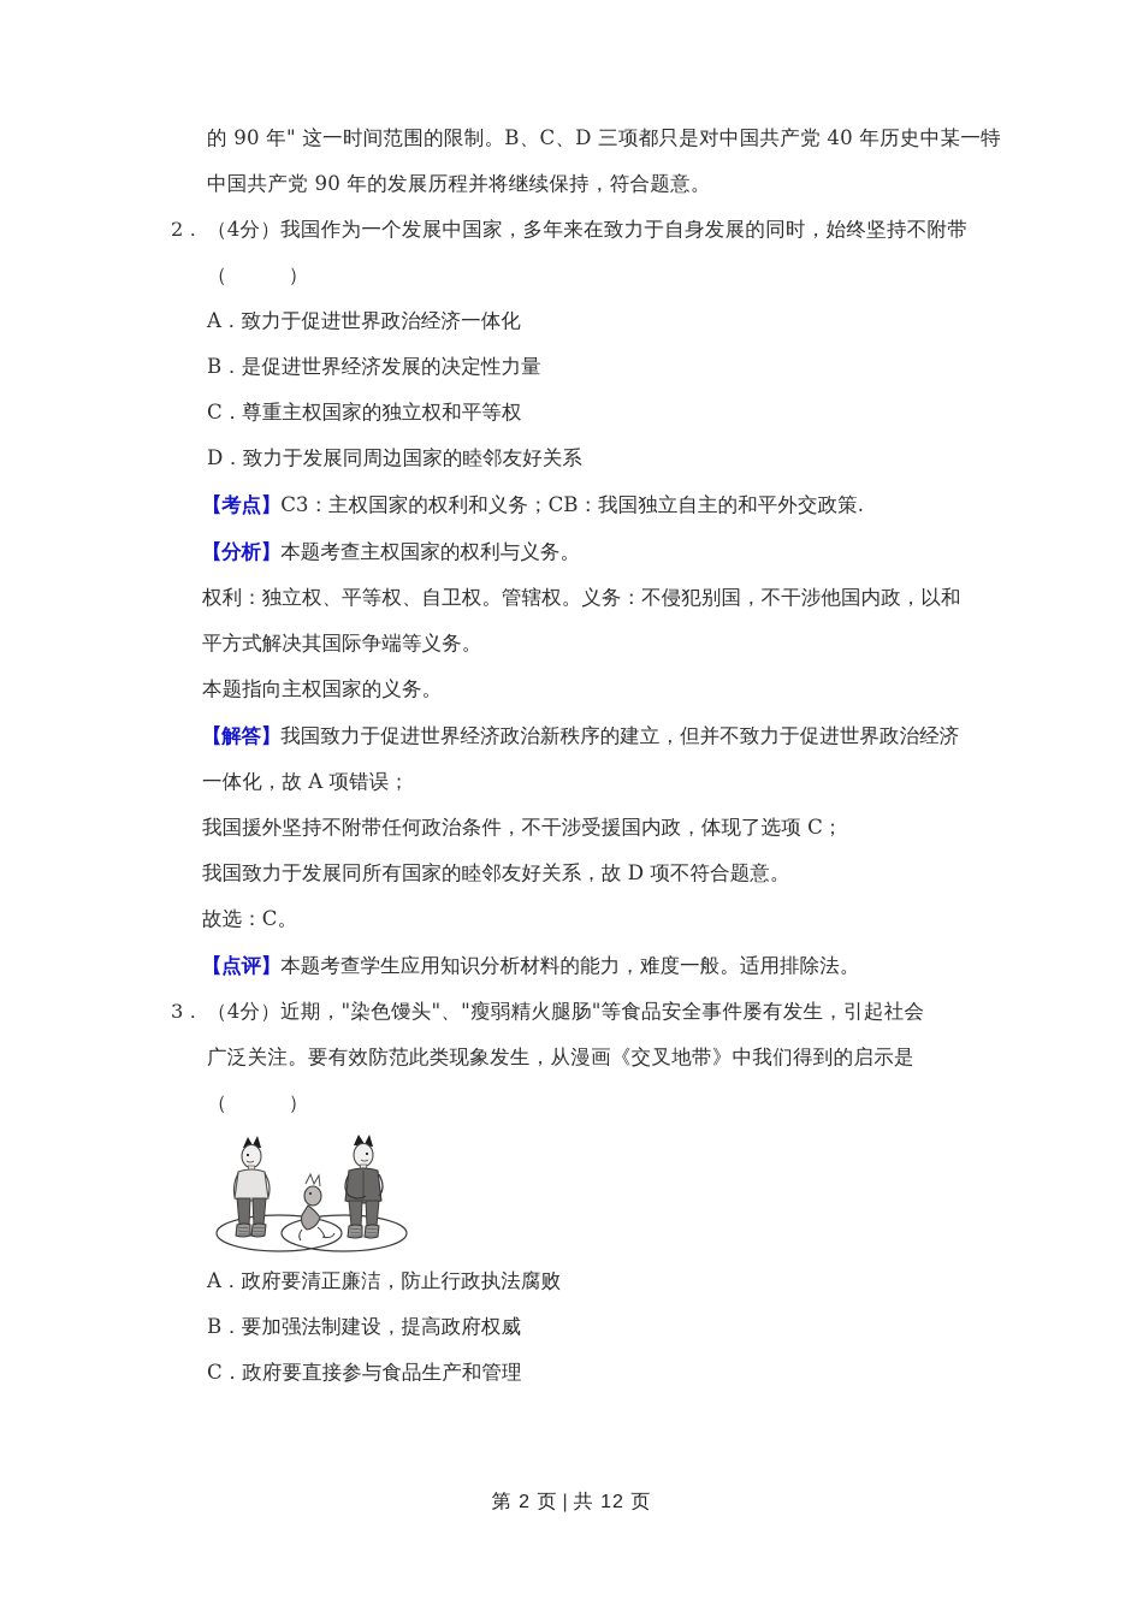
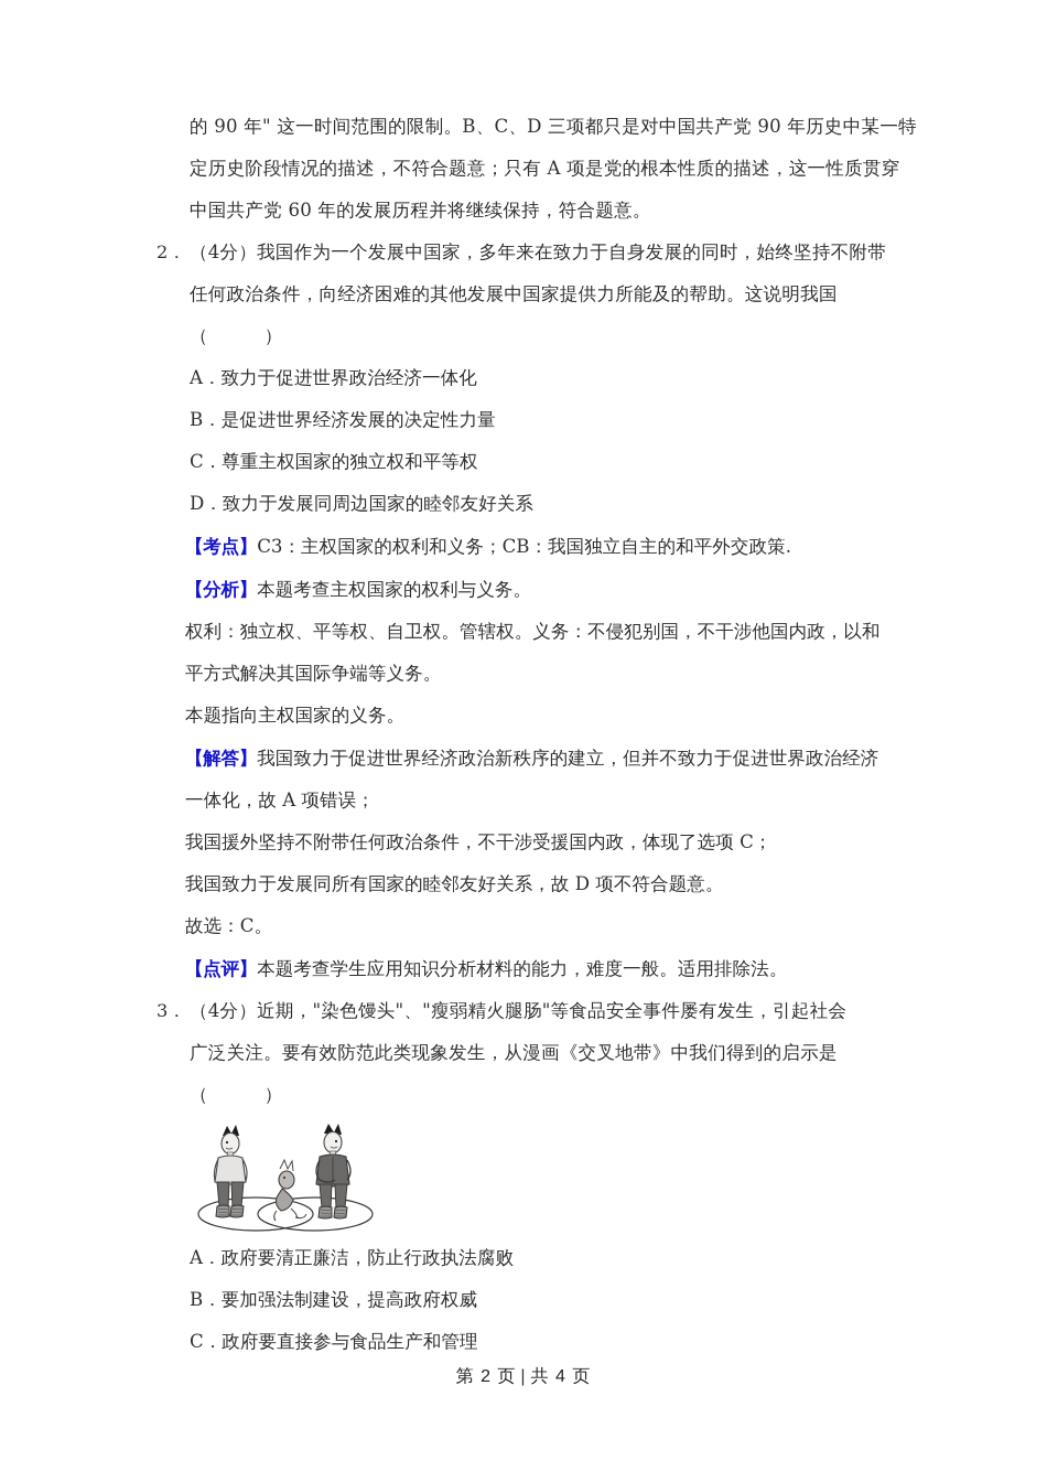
- 的 90 年" 这一时间范围的限制。B、C、D 三项都只是对中国共产党 40 年历史中某一特
+ 的 90 年" 这一时间范围的限制。B、C、D 三项都只是对中国共产党 90 年历史中某一特
+ 定历史阶段情况的描述，不符合题意；只有 A 项是党的根本性质的描述，这一性质贯穿
- 中国共产党 90 年的发展历程并将继续保持，符合题意。
+ 中国共产党 60 年的发展历程并将继续保持，符合题意。
  2．
  （4分）我国作为一个发展中国家，多年来在致力于自身发展的同时，始终坚持不附带
+ 任何政治条件，向经济困难的其他发展中国家提供力所能及的帮助。这说明我国
  （ ）
  A．致力于促进世界政治经济一体化
  B．是促进世界经济发展的决定性力量
  C．尊重主权国家的独立权和平等权
  D．致力于发展同周边国家的睦邻友好关系
  【考点】C3：主权国家的权利和义务；CB：我国独立自主的和平外交政策.
  【分析】本题考查主权国家的权利与义务。
  权利：独立权、平等权、自卫权。管辖权。义务：不侵犯别国，不干涉他国内政，以和
  平方式解决其国际争端等义务。
  本题指向主权国家的义务。
  【解答】我国致力于促进世界经济政治新秩序的建立，但并不致力于促进世界政治经济
  一体化，故 A 项错误；
  我国援外坚持不附带任何政治条件，不干涉受援国内政，体现了选项 C；
  我国致力于发展同所有国家的睦邻友好关系，故 D 项不符合题意。
  故选：C。
  【点评】本题考查学生应用知识分析材料的能力，难度一般。适用排除法。
  3．
  （4分）近期，"染色馒头"、"瘦弱精火腿肠"等食品安全事件屡有发生，引起社会
  广泛关注。要有效防范此类现象发生，从漫画《交叉地带》中我们得到的启示是
  （ ）
  A．政府要清正廉洁，防止行政执法腐败
  B．要加强法制建设，提高政府权威
  C．政府要直接参与食品生产和管理
- 第 2 页 | 共 12 页
+ 第 2 页 | 共 4 页
